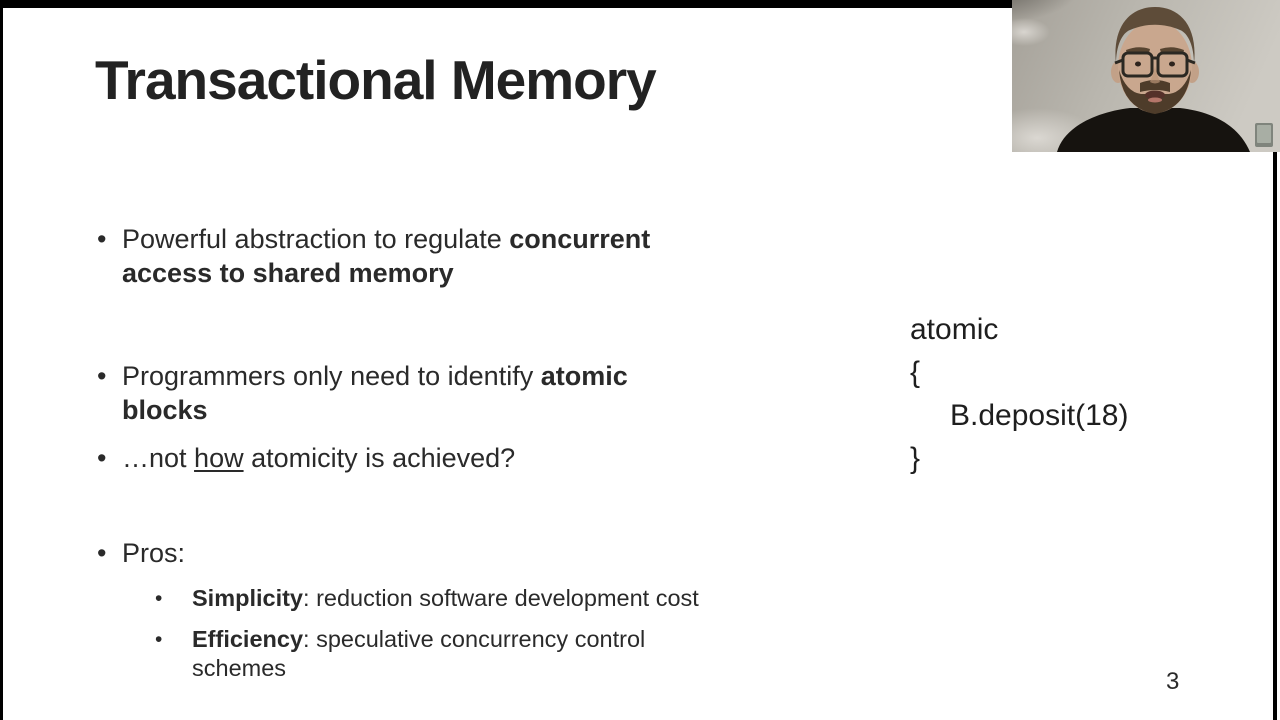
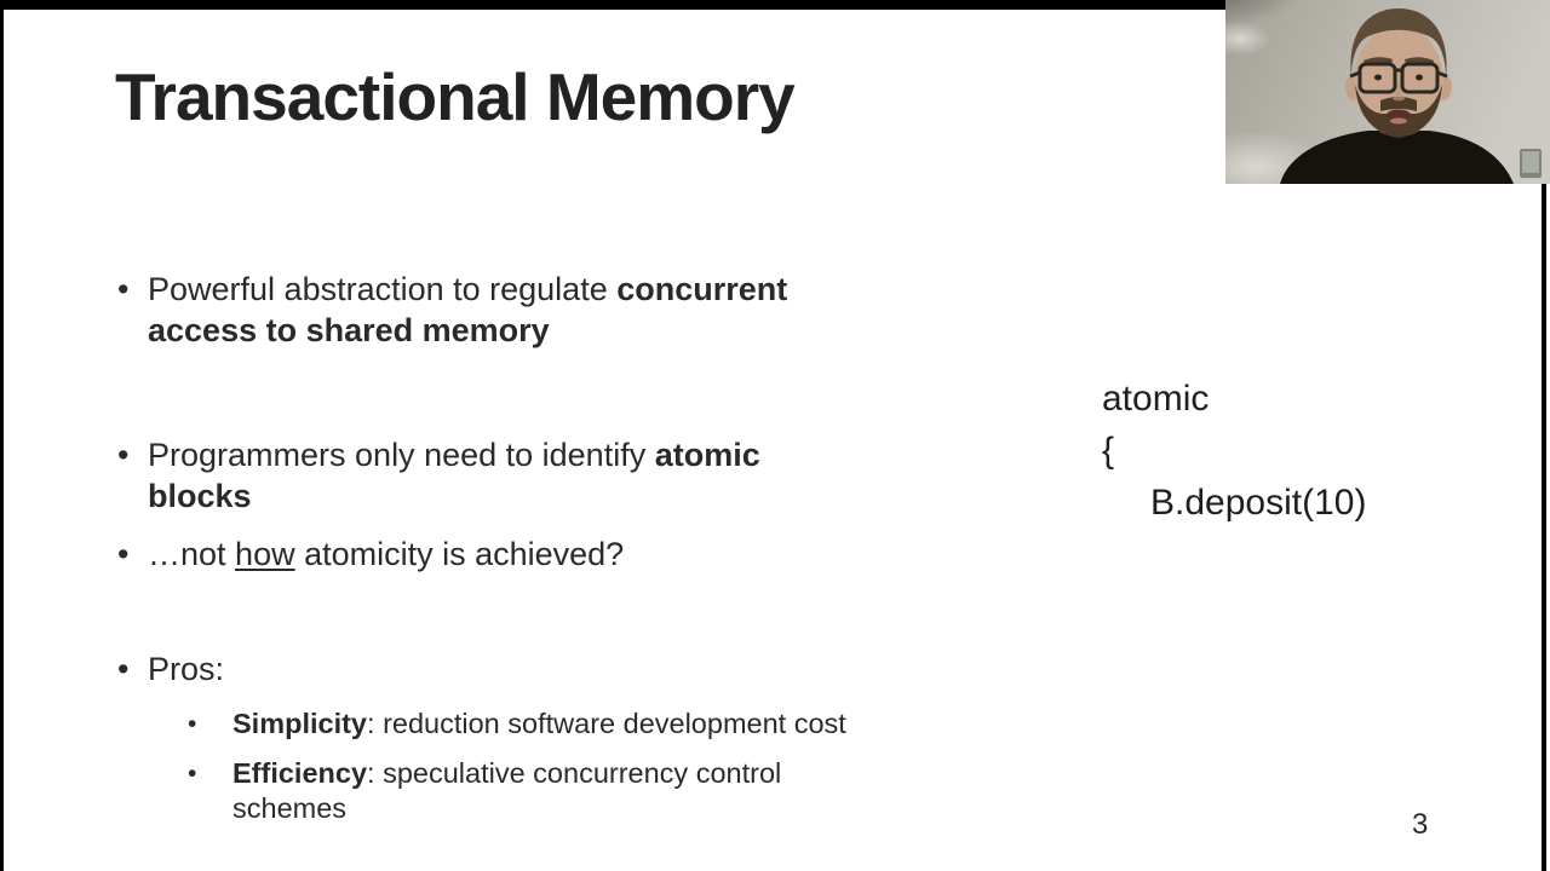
  Transactional Memory
  •
  Powerful abstraction to regulate concurrent
  access to shared memory
  •
  Programmers only need to identify atomic
  blocks
  •
  …not how atomicity is achieved?
  •
  Pros:
  •
  Simplicity: reduction software development cost
  •
  Efficiency: speculative concurrency control
  schemes
  atomic
  {
- B.deposit(18)
+ B.deposit(10)
- }
  3
